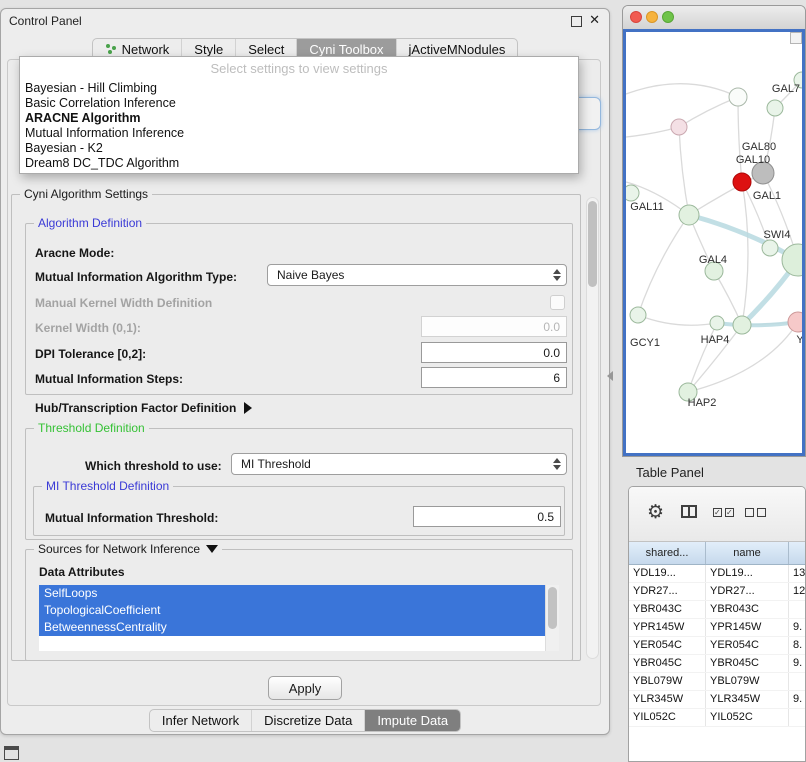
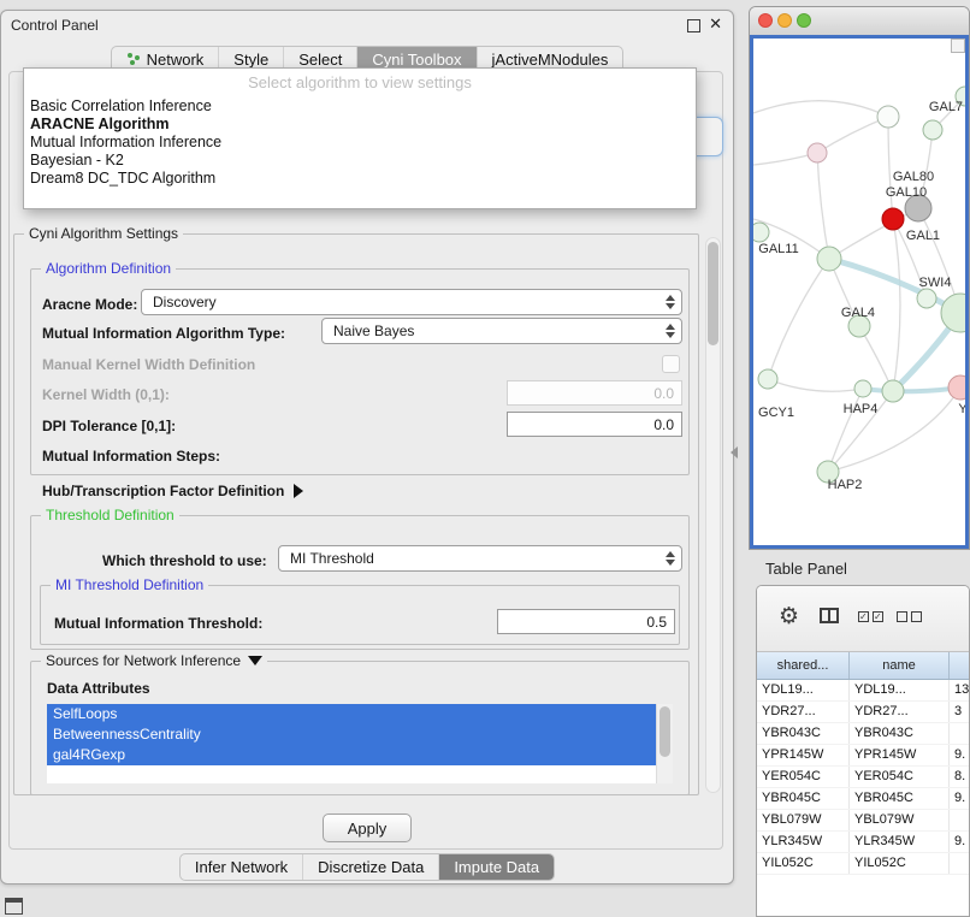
  Control Panel
  Network
  Style
  Select
  Cyni Toolbox
  jActiveMNodules
  Cyni Algorithm Settings
  Algorithm Definition
  Aracne Mode:
+ Discovery
  Mutual Information Algorithm Type:
  Naive Bayes
  Manual Kernel Width Definition
  Kernel Width (0,1):
  0.0
- DPI Tolerance [0,2]:
+ DPI Tolerance [0,1]:
  0.0
  Mutual Information Steps:
- 6
  Hub/Transcription Factor Definition
  Threshold Definition
  Which threshold to use:
  MI Threshold
  MI Threshold Definition
  Mutual Information Threshold:
  0.5
  Sources for Network Inference
  Data Attributes
  SelfLoops
- TopologicalCoefficient
  BetweennessCentrality
+ gal4RGexp
  Apply
  Infer Network
  Discretize Data
  Impute Data
- Select settings to view settings
+ Select algorithm to view settings
- Bayesian - Hill Climbing
  Basic Correlation Inference
  ARACNE Algorithm
  Mutual Information Inference
  Bayesian - K2
  Dream8 DC_TDC Algorithm
  GAL80
  GAL10
  GAL11
  GAL1
  SWI4
  GAL4
  GCY1
  HAP4
  Y
  HAP2
  GAL7
  Table Panel
  shared...
  name
  YDL19...
  YDL19...
  13
  YDR27...
  YDR27...
- 12
+ 3
  YBR043C
  YBR043C
  YPR145W
  YPR145W
  9.
  YER054C
  YER054C
  8.
  YBR045C
  YBR045C
  9.
  YBL079W
  YBL079W
  YLR345W
  YLR345W
  9.
  YIL052C
  YIL052C
